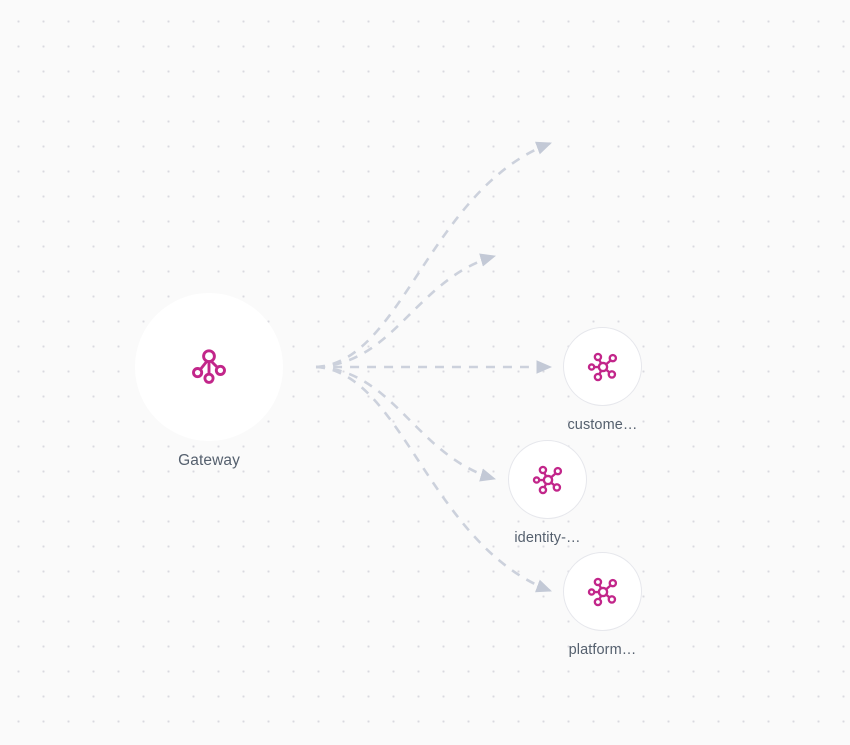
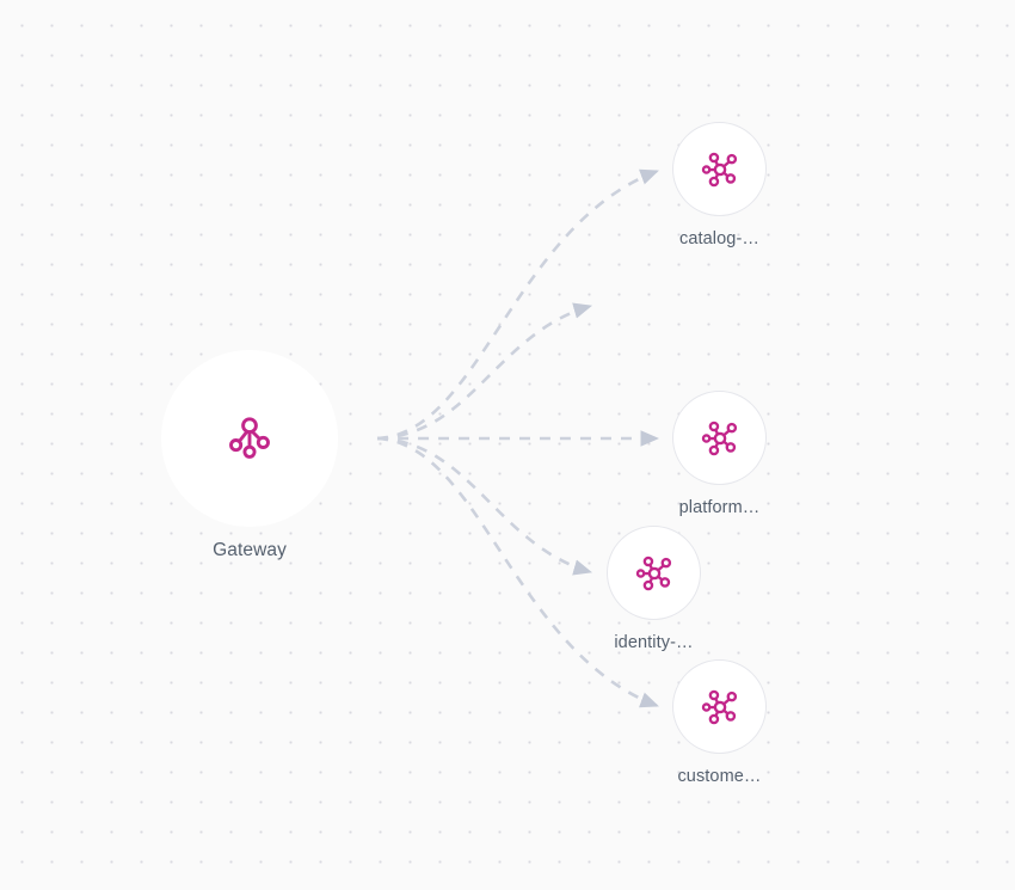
  Gateway
+ catalog-…
- custome…
+ platform…
  identity-…
- platform…
+ custome…
